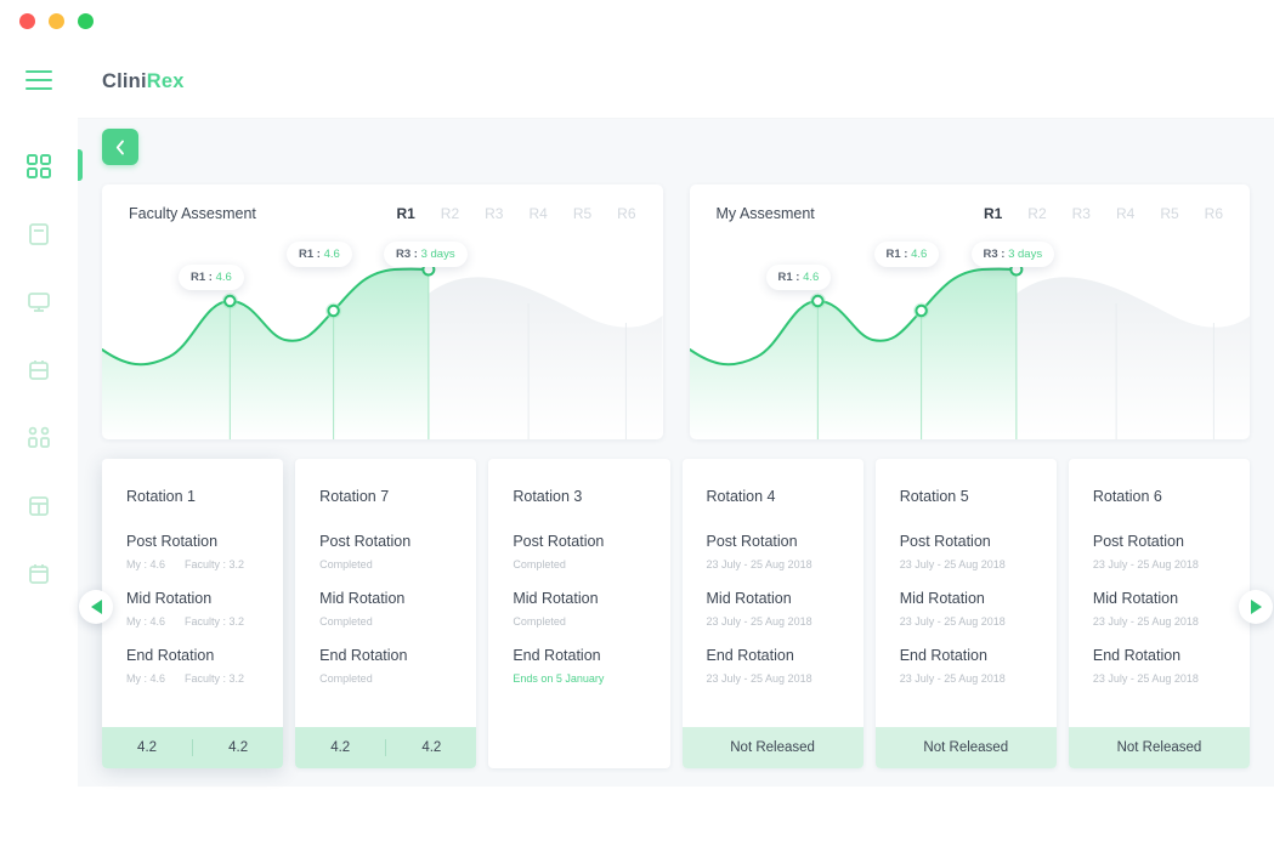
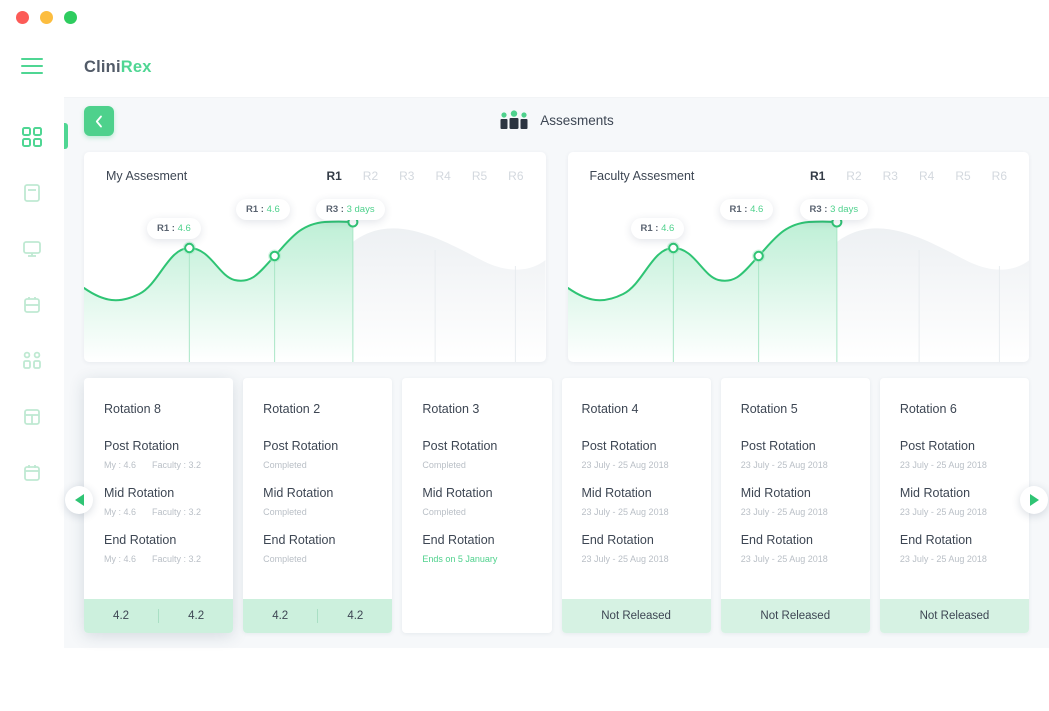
  CliniRex
+ Assesments
- Faculty Assesment
+ My Assesment
  R1
  R2
  R3
  R4
  R5
  R6
  R1 : 4.6
  R1 : 4.6
  R3 : 3 days
- My Assesment
+ Faculty Assesment
  R1
  R2
  R3
  R4
  R5
  R6
  R1 : 4.6
  R1 : 4.6
  R3 : 3 days
- Rotation 1
+ Rotation 8
  Post Rotation
  My : 4.6
  Faculty : 3.2
  Mid Rotation
  My : 4.6
  Faculty : 3.2
  End Rotation
  My : 4.6
  Faculty : 3.2
  4.2
  4.2
- Rotation 7
+ Rotation 2
  Post Rotation
  Completed
  Mid Rotation
  Completed
  End Rotation
  Completed
  4.2
  4.2
  Rotation 3
  Post Rotation
  Completed
  Mid Rotation
  Completed
  End Rotation
  Ends on 5 January
  Rotation 4
  Post Rotation
  23 July - 25 Aug 2018
  Mid Rotation
  23 July - 25 Aug 2018
  End Rotation
  23 July - 25 Aug 2018
  Not Released
  Rotation 5
  Post Rotation
  23 July - 25 Aug 2018
  Mid Rotation
  23 July - 25 Aug 2018
  End Rotation
  23 July - 25 Aug 2018
  Not Released
  Rotation 6
  Post Rotation
  23 July - 25 Aug 2018
  Mid Rotation
  23 July - 25 Aug 2018
  End Rotation
  23 July - 25 Aug 2018
  Not Released
